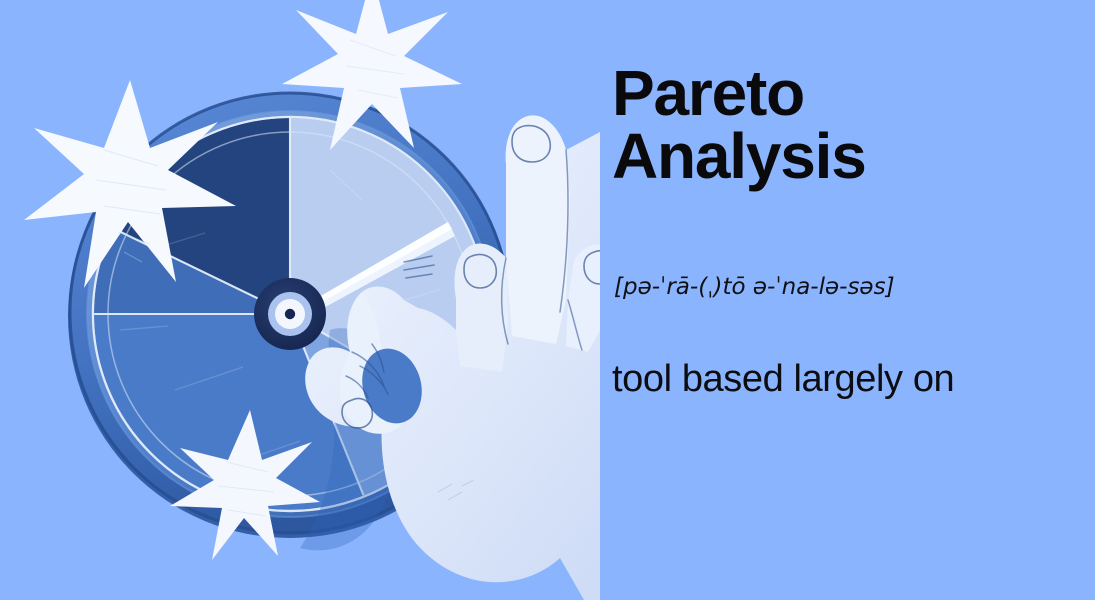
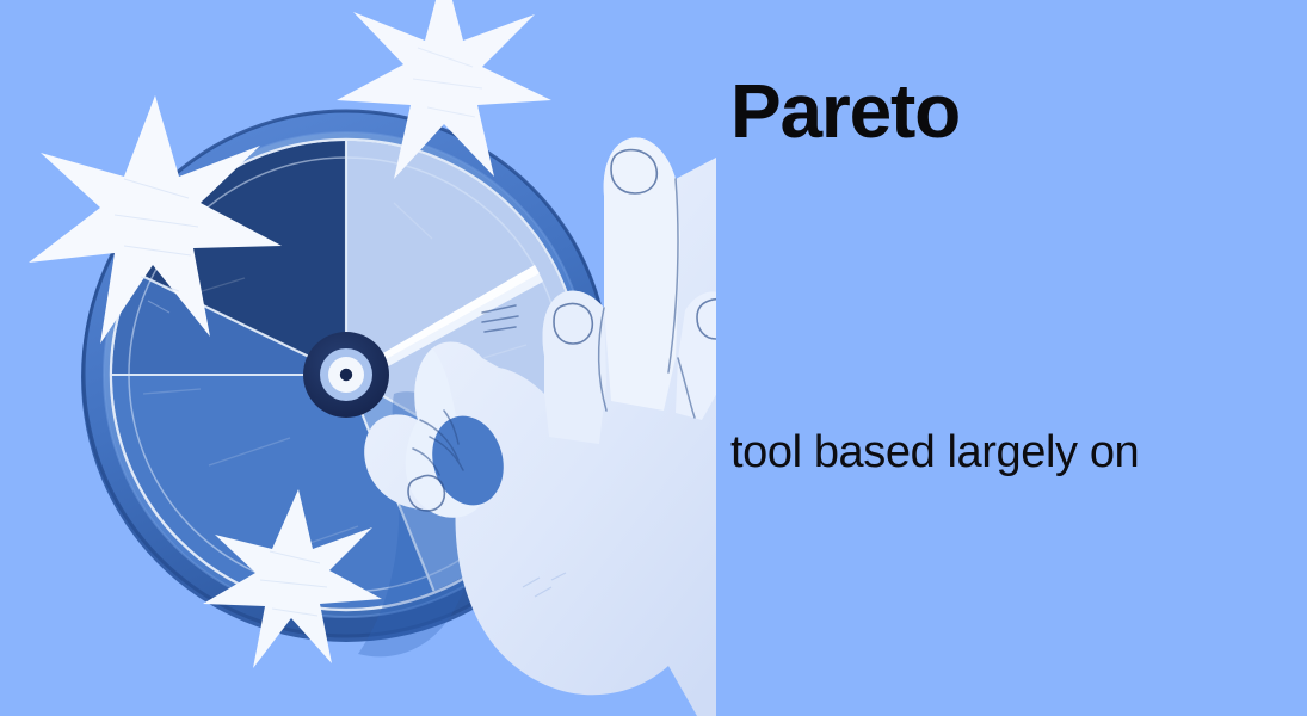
  Pareto
- Analysis
- [pə-ˈrā-(ˌ)tō ə-ˈna-lə-səs]
  tool based largely on
